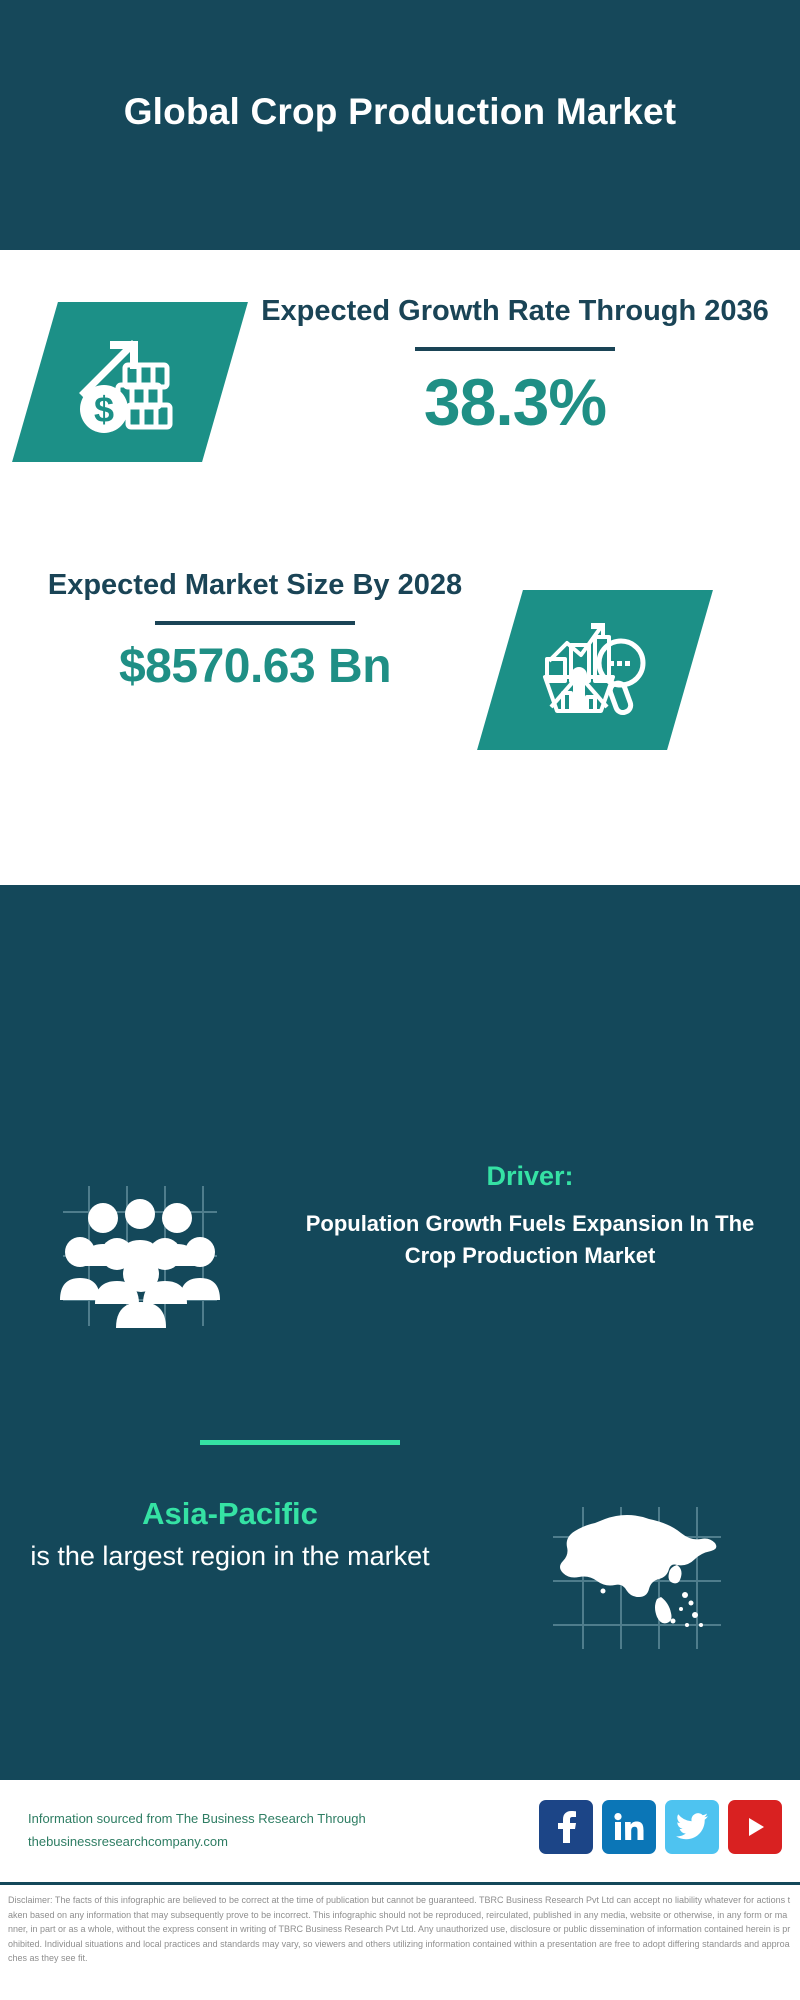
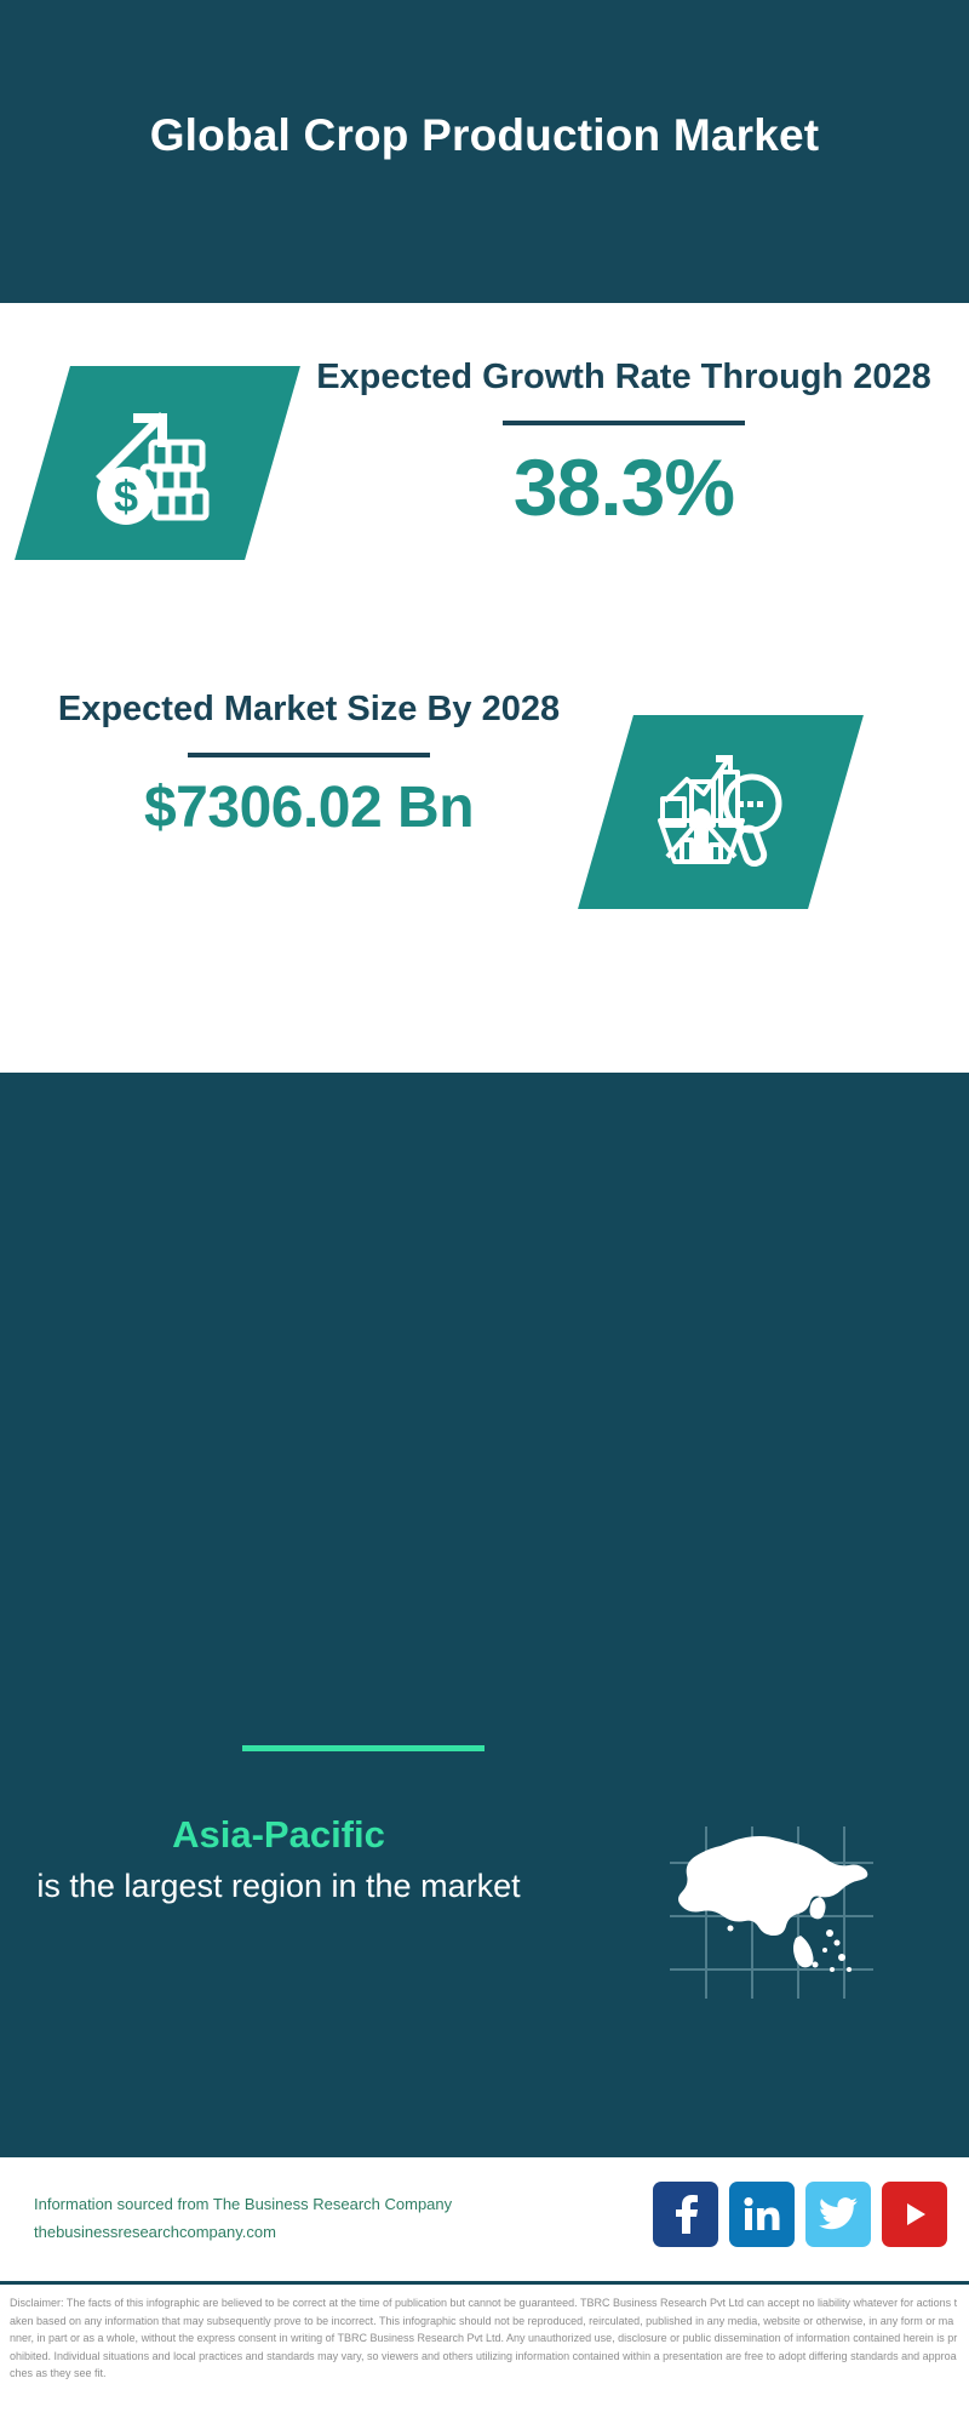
  Global Crop Production Market
- Expected Growth Rate Through 2036
+ Expected Growth Rate Through 2028
  38.3%
  Expected Market Size By 2028
- $8570.63 Bn
+ $7306.02 Bn
- Driver:
- Population Growth Fuels Expansion In The Crop Production Market
  Asia-Pacific
  is the largest region in the market
- Information sourced from The Business Research Through
+ Information sourced from The Business Research Company
  thebusinessresearchcompany.com
  Disclaimer: The facts of this infographic are believed to be correct at the time of publication but cannot be guaranteed. TBRC Business Research Pvt Ltd can accept no liability whatever for actions taken based on any information that may subsequently prove to be incorrect. This infographic should not be reproduced, reirculated, published in any media, website or otherwise, in any form or manner, in part or as a whole, without the express consent in writing of TBRC Business Research Pvt Ltd. Any unauthorized use, disclosure or public dissemination of information contained herein is prohibited. Individual situations and local practices and standards may vary, so viewers and others utilizing information contained within a presentation are free to adopt differing standards and approaches as they see fit.
